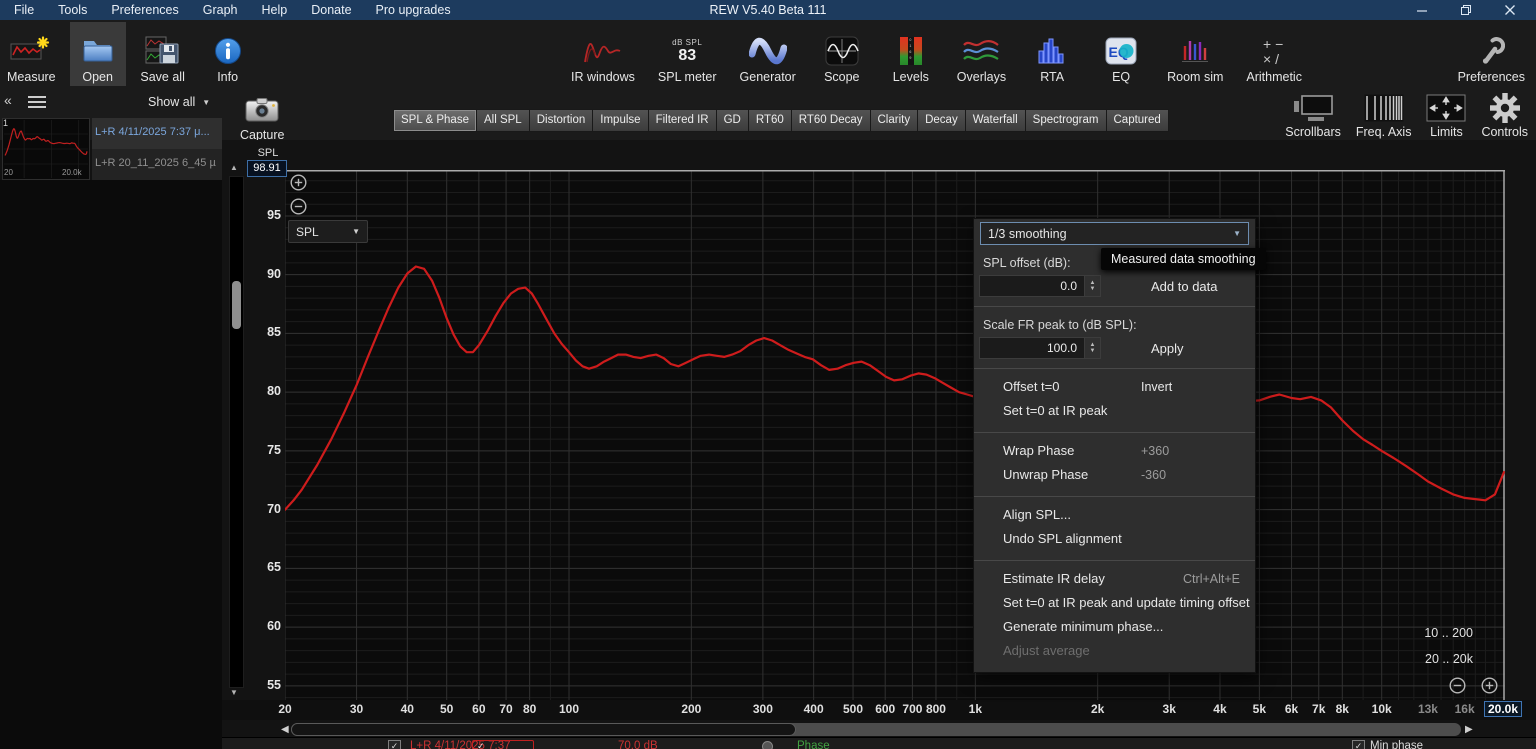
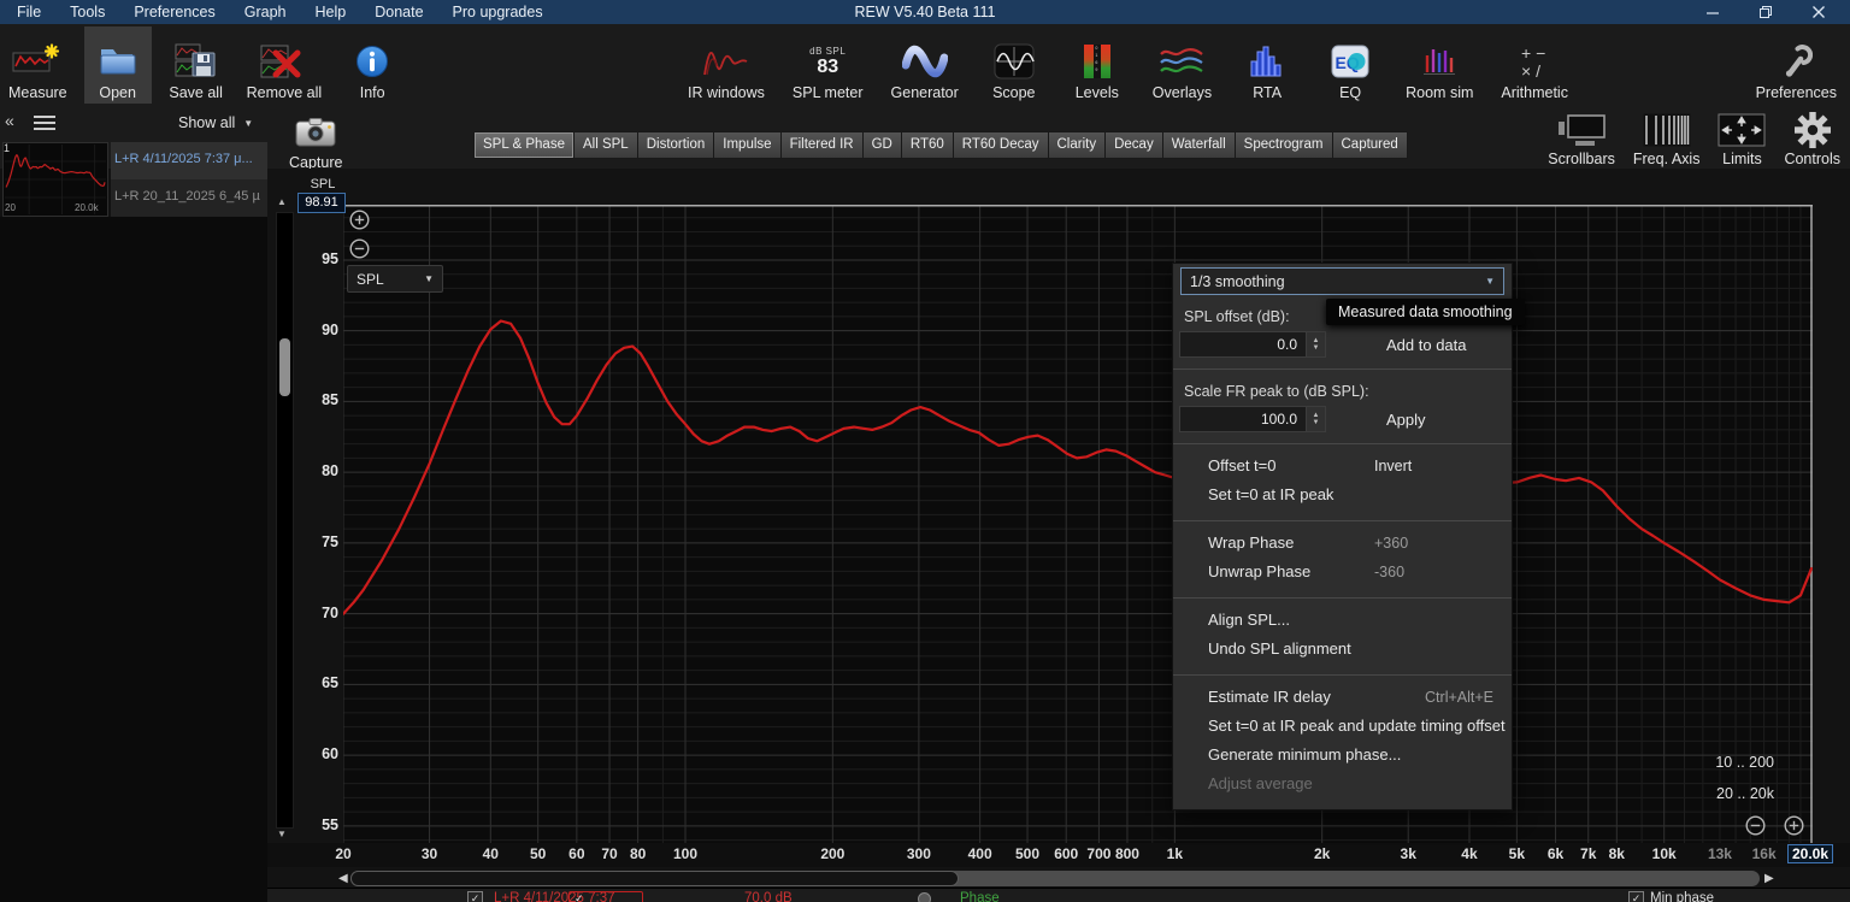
  File
  Tools
  Preferences
  Graph
  Help
  Donate
  Pro upgrades
  REW V5.40 Beta 111
  Measure
  Open
  Save all
+ Remove all
  Info
  IR windows
  dB SPL
  83
  SPL meter
  Generator
  Scope
  Levels
  Overlays
  RTA
  EQ
  Room sim
  + −
  × /
  Arithmetic
  Preferences
  «
  Show all
  ▼
  Capture
  SPL & Phase
  All SPL
  Distortion
  Impulse
  Filtered IR
  GD
  RT60
  RT60 Decay
  Clarity
  Decay
  Waterfall
  Spectrogram
  Captured
  Scrollbars
  Freq. Axis
  Limits
  Controls
  1
  20
  20.0k
  L+R 4/11/2025 7:37 μ...
  L+R 20_11_2025 6_45 µ
  ▲
  ▼
  SPL
  98.91
  95
  90
  85
  80
  75
  70
  65
  60
  55
  SPL
  ▼
  10 .. 200
  20 .. 20k
  20
  30
  40
  50
  60
  70
  80
  100
  200
  300
  400
  500
  600
  700
  800
  1k
  2k
  3k
  4k
  5k
  6k
  7k
  8k
  10k
  13k
  16k
  20.0k
  ◀
  ▶
  ✓
  L+R 4/11/2025 7:37
  ✓
  70.0 dB
  Phase
  ✓
  Min phase
  1/3 smoothing
  ▼
  SPL offset (dB):
  0.0
  Add to data
  Scale FR peak to (dB SPL):
  100.0
  Apply
  Offset t=0
  Invert
  Set t=0 at IR peak
  Wrap Phase
  +360
  Unwrap Phase
  -360
  Align SPL...
  Undo SPL alignment
  Estimate IR delay
  Ctrl+Alt+E
  Set t=0 at IR peak and update timing offset
  Generate minimum phase...
  Adjust average
  Measured data smoothing
